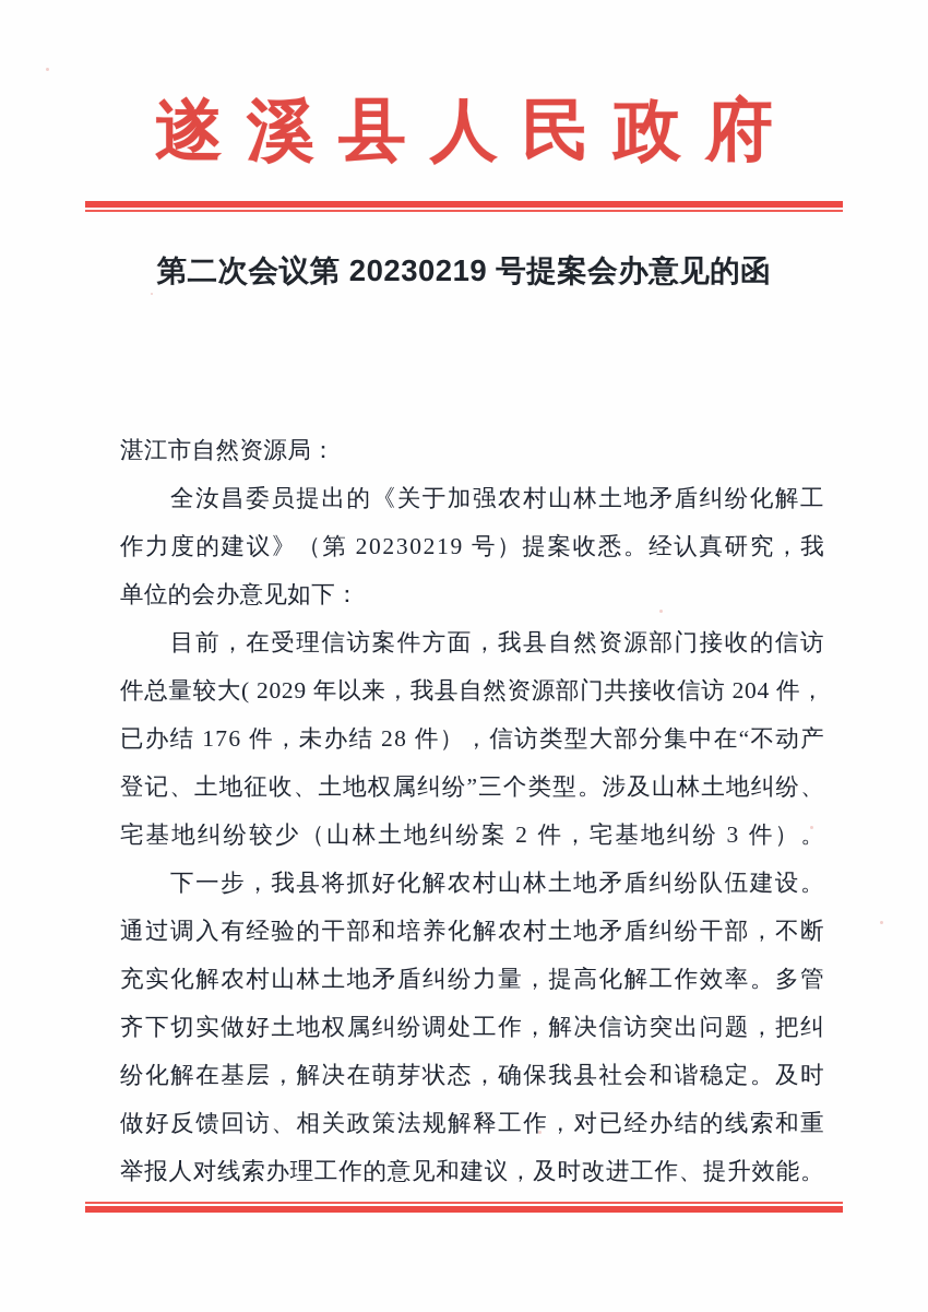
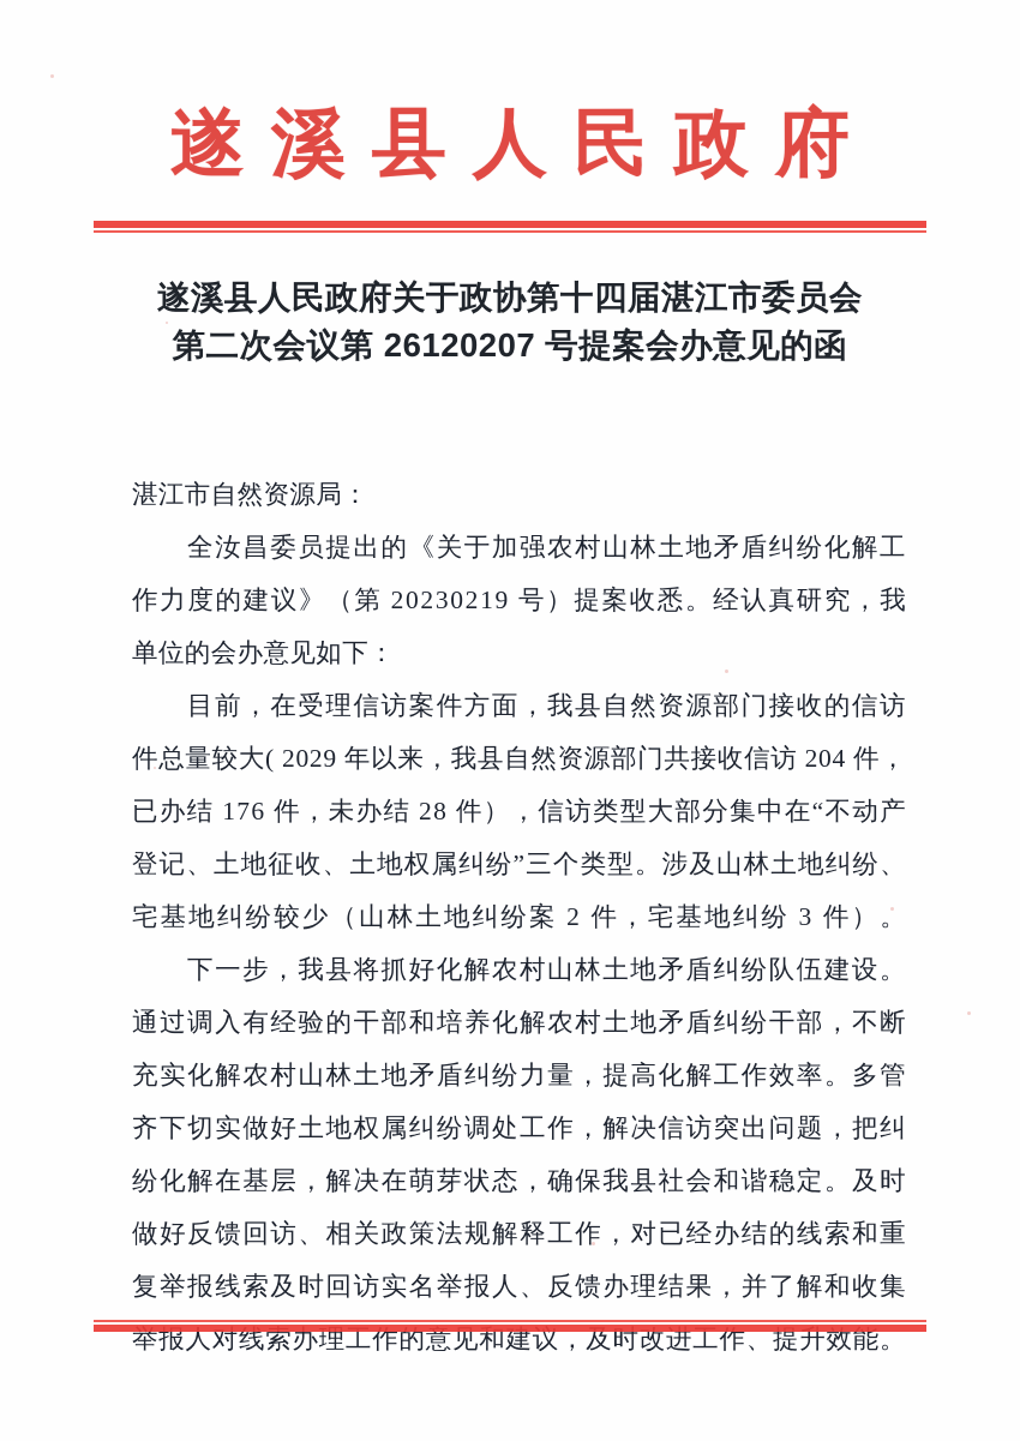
  遂溪县人民政府
+ 遂溪县人民政府关于政协第十四届湛江市委员会
- 第二次会议第 20230219 号提案会办意见的函
+ 第二次会议第 26120207 号提案会办意见的函
  湛江市自然资源局：
  全汝昌委员提出的《关于加强农村山林土地矛盾纠纷化解工
  作力度的建议》（第 20230219 号）提案收悉。经认真研究，我
  单位的会办意见如下：
  目前，在受理信访案件方面，我县自然资源部门接收的信访
  件总量较大( 2029 年以来，我县自然资源部门共接收信访 204 件，
  已办结 176 件，未办结 28 件），信访类型大部分集中在“不动产
  登记、土地征收、土地权属纠纷”三个类型。涉及山林土地纠纷、
  宅基地纠纷较少（山林土地纠纷案 2 件，宅基地纠纷 3 件）。
  下一步，我县将抓好化解农村山林土地矛盾纠纷队伍建设。
  通过调入有经验的干部和培养化解农村土地矛盾纠纷干部，不断
  充实化解农村山林土地矛盾纠纷力量，提高化解工作效率。多管
  齐下切实做好土地权属纠纷调处工作，解决信访突出问题，把纠
  纷化解在基层，解决在萌芽状态，确保我县社会和谐稳定。及时
  做好反馈回访、相关政策法规解释工作，对已经办结的线索和重
+ 复举报线索及时回访实名举报人、反馈办理结果，并了解和收集
  举报人对线索办理工作的意见和建议，及时改进工作、提升效能。
